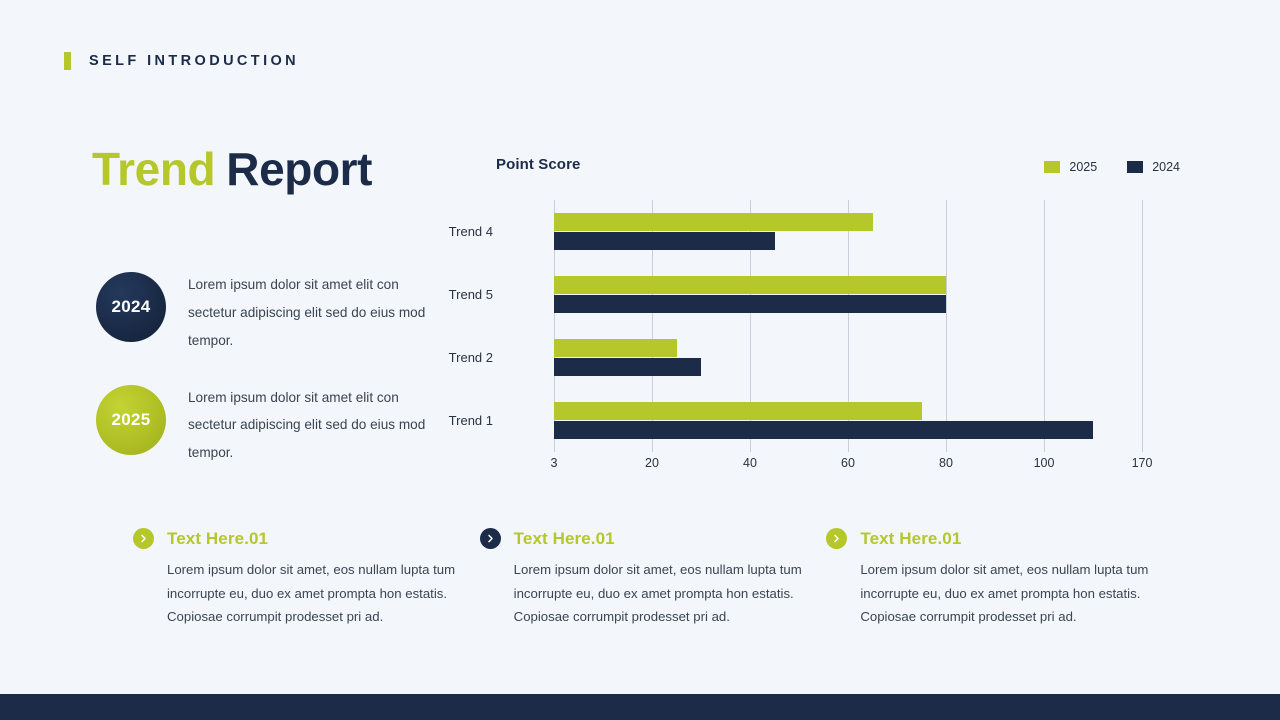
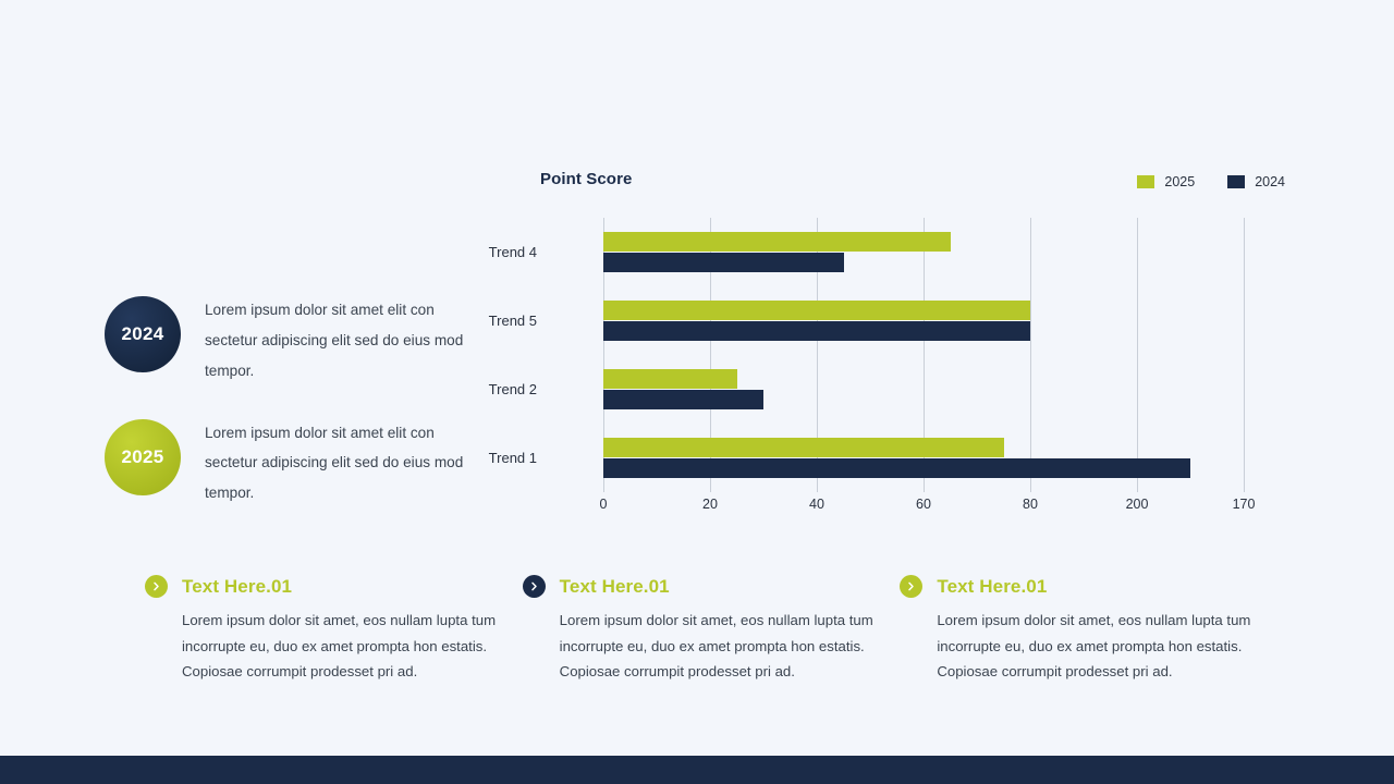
- SELF INTRODUCTION
- Trend Report
  2024
  Lorem ipsum dolor sit amet elit con sectetur adipiscing elit sed do eius mod tempor.
  2025
  Lorem ipsum dolor sit amet elit con sectetur adipiscing elit sed do eius mod tempor.
  Point Score
  2025
  2024
  Trend 4
  Trend 5
  Trend 2
  Trend 1
- 3
+ 0
  20
  40
  60
  80
- 100
+ 200
  170
  Text Here.01
  Lorem ipsum dolor sit amet, eos nullam lupta tum incorrupte eu, duo ex amet prompta hon estatis. Copiosae corrumpit prodesset pri ad.
  Text Here.01
  Lorem ipsum dolor sit amet, eos nullam lupta tum incorrupte eu, duo ex amet prompta hon estatis. Copiosae corrumpit prodesset pri ad.
  Text Here.01
  Lorem ipsum dolor sit amet, eos nullam lupta tum incorrupte eu, duo ex amet prompta hon estatis. Copiosae corrumpit prodesset pri ad.
